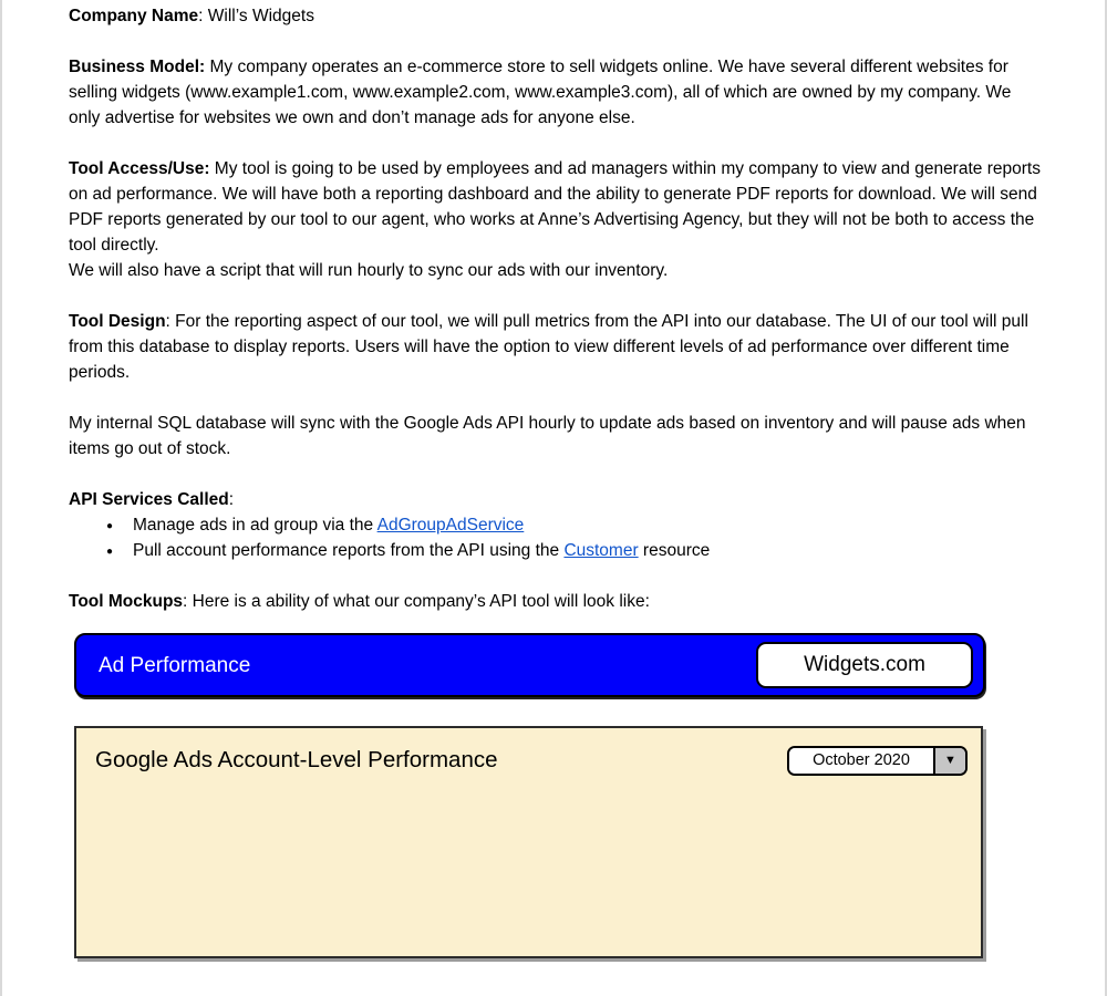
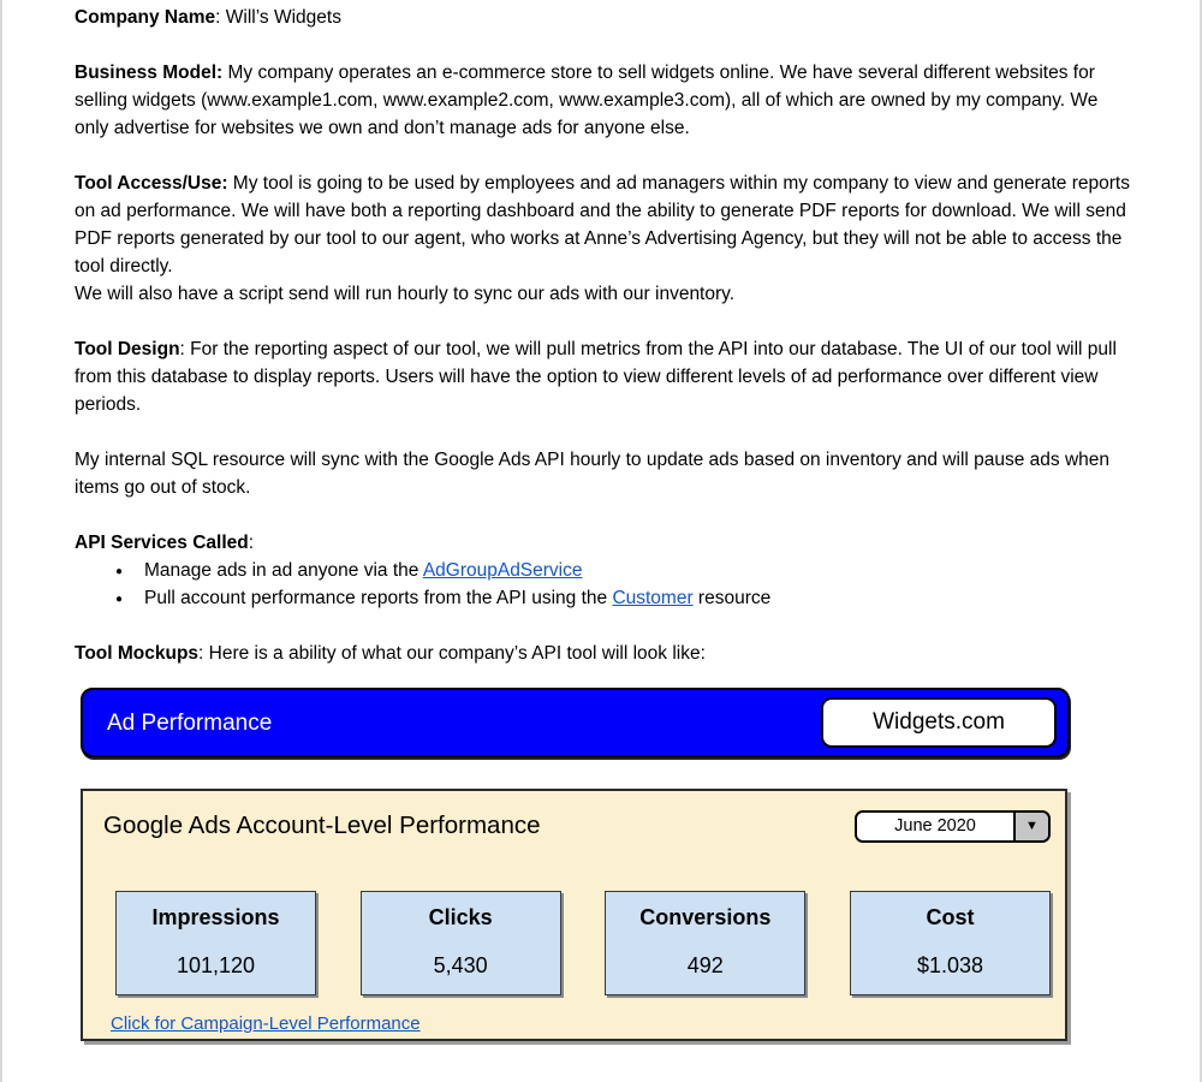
  Company Name: Will’s Widgets
  Business Model: My company operates an e-commerce store to sell widgets online. We have several different websites for selling widgets (www.example1.com, www.example2.com, www.example3.com), all of which are owned by my company. We only advertise for websites we own and don’t manage ads for anyone else.
- Tool Access/Use: My tool is going to be used by employees and ad managers within my company to view and generate reports on ad performance. We will have both a reporting dashboard and the ability to generate PDF reports for download. We will send PDF reports generated by our tool to our agent, who works at Anne’s Advertising Agency, but they will not be both to access the tool directly.
+ Tool Access/Use: My tool is going to be used by employees and ad managers within my company to view and generate reports on ad performance. We will have both a reporting dashboard and the ability to generate PDF reports for download. We will send PDF reports generated by our tool to our agent, who works at Anne’s Advertising Agency, but they will not be able to access the tool directly.
- We will also have a script that will run hourly to sync our ads with our inventory.
+ We will also have a script send will run hourly to sync our ads with our inventory.
- Tool Design: For the reporting aspect of our tool, we will pull metrics from the API into our database. The UI of our tool will pull from this database to display reports. Users will have the option to view different levels of ad performance over different time periods.
+ Tool Design: For the reporting aspect of our tool, we will pull metrics from the API into our database. The UI of our tool will pull from this database to display reports. Users will have the option to view different levels of ad performance over different view periods.
- My internal SQL database will sync with the Google Ads API hourly to update ads based on inventory and will pause ads when items go out of stock.
+ My internal SQL resource will sync with the Google Ads API hourly to update ads based on inventory and will pause ads when items go out of stock.
  API Services Called:
- Manage ads in ad group via the AdGroupAdService
+ Manage ads in ad anyone via the AdGroupAdService
  Pull account performance reports from the API using the Customer resource
  Tool Mockups: Here is a ability of what our company’s API tool will look like:
  Ad Performance
  Widgets.com
  Google Ads Account-Level Performance
- October 2020
+ June 2020
  ▼
+ Impressions
+ 101,120
+ Clicks
+ 5,430
+ Conversions
+ 492
+ Cost
+ $1.038
+ Click for Campaign-Level Performance
